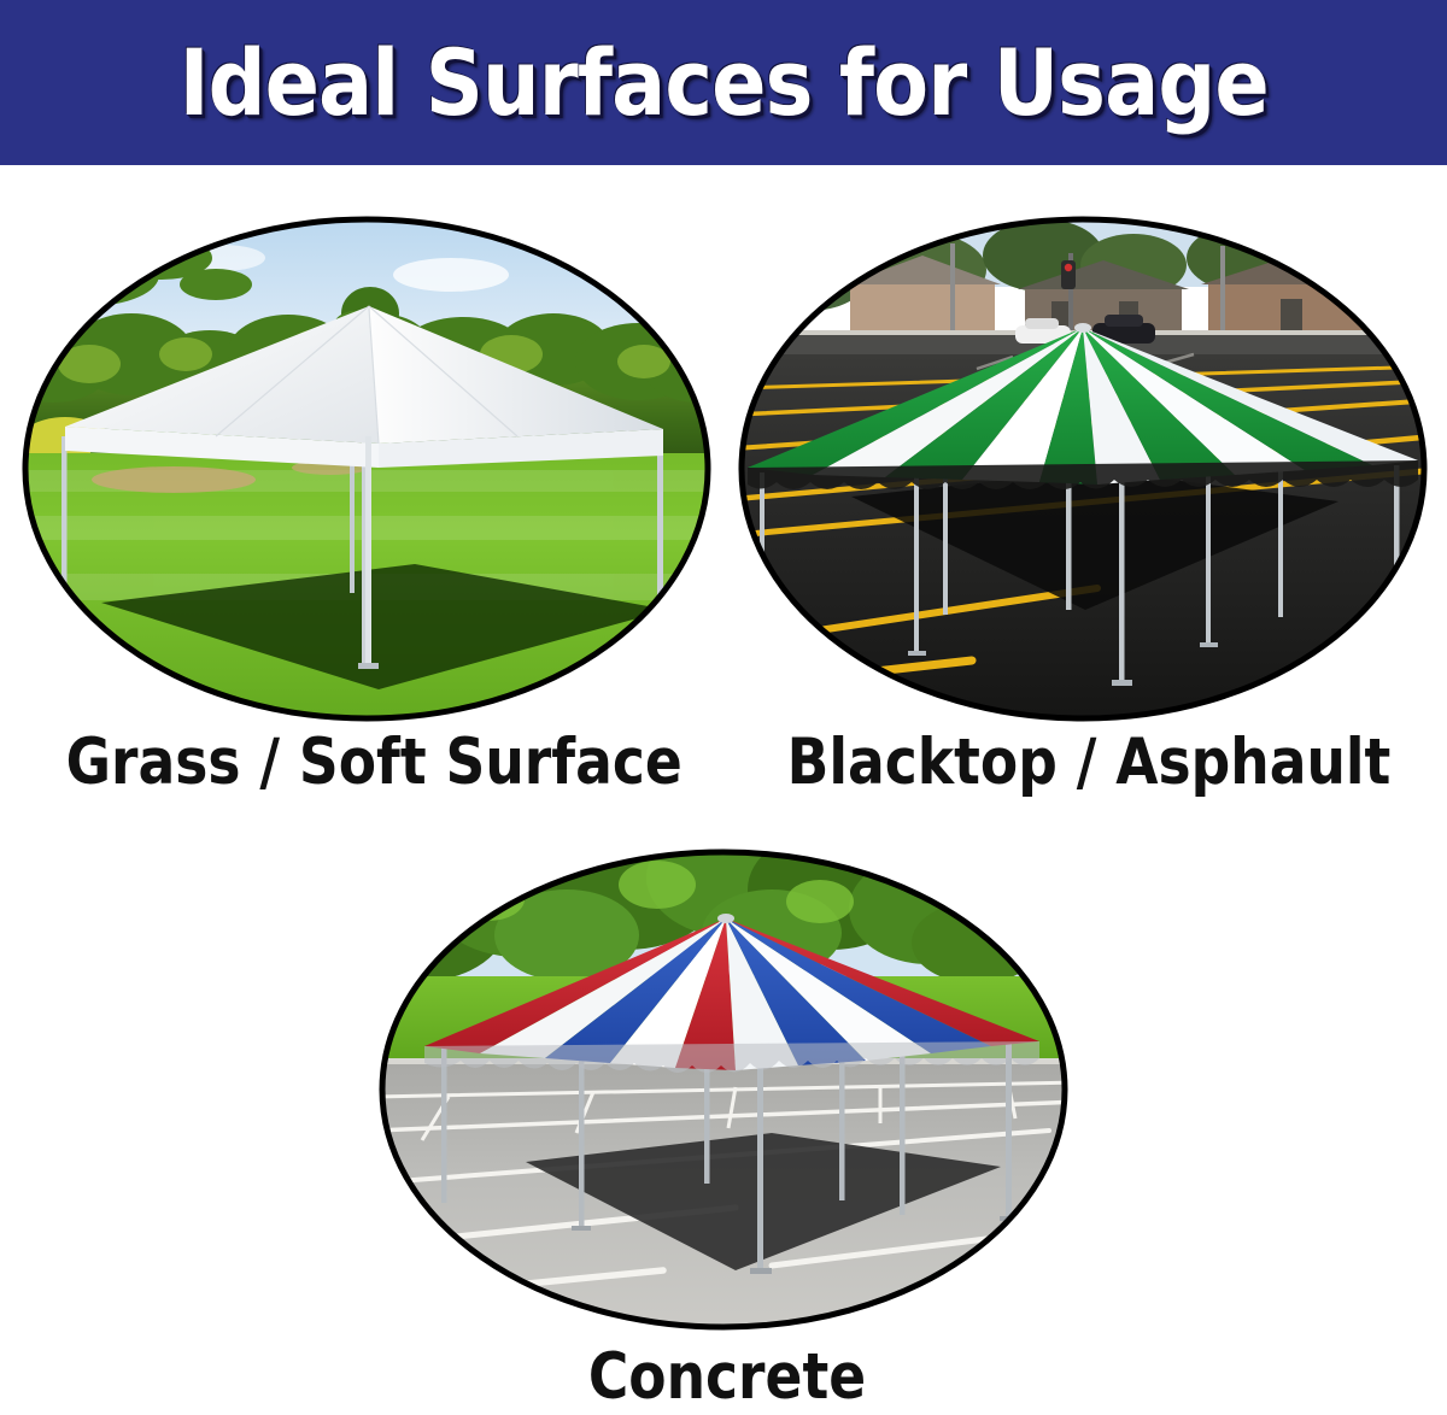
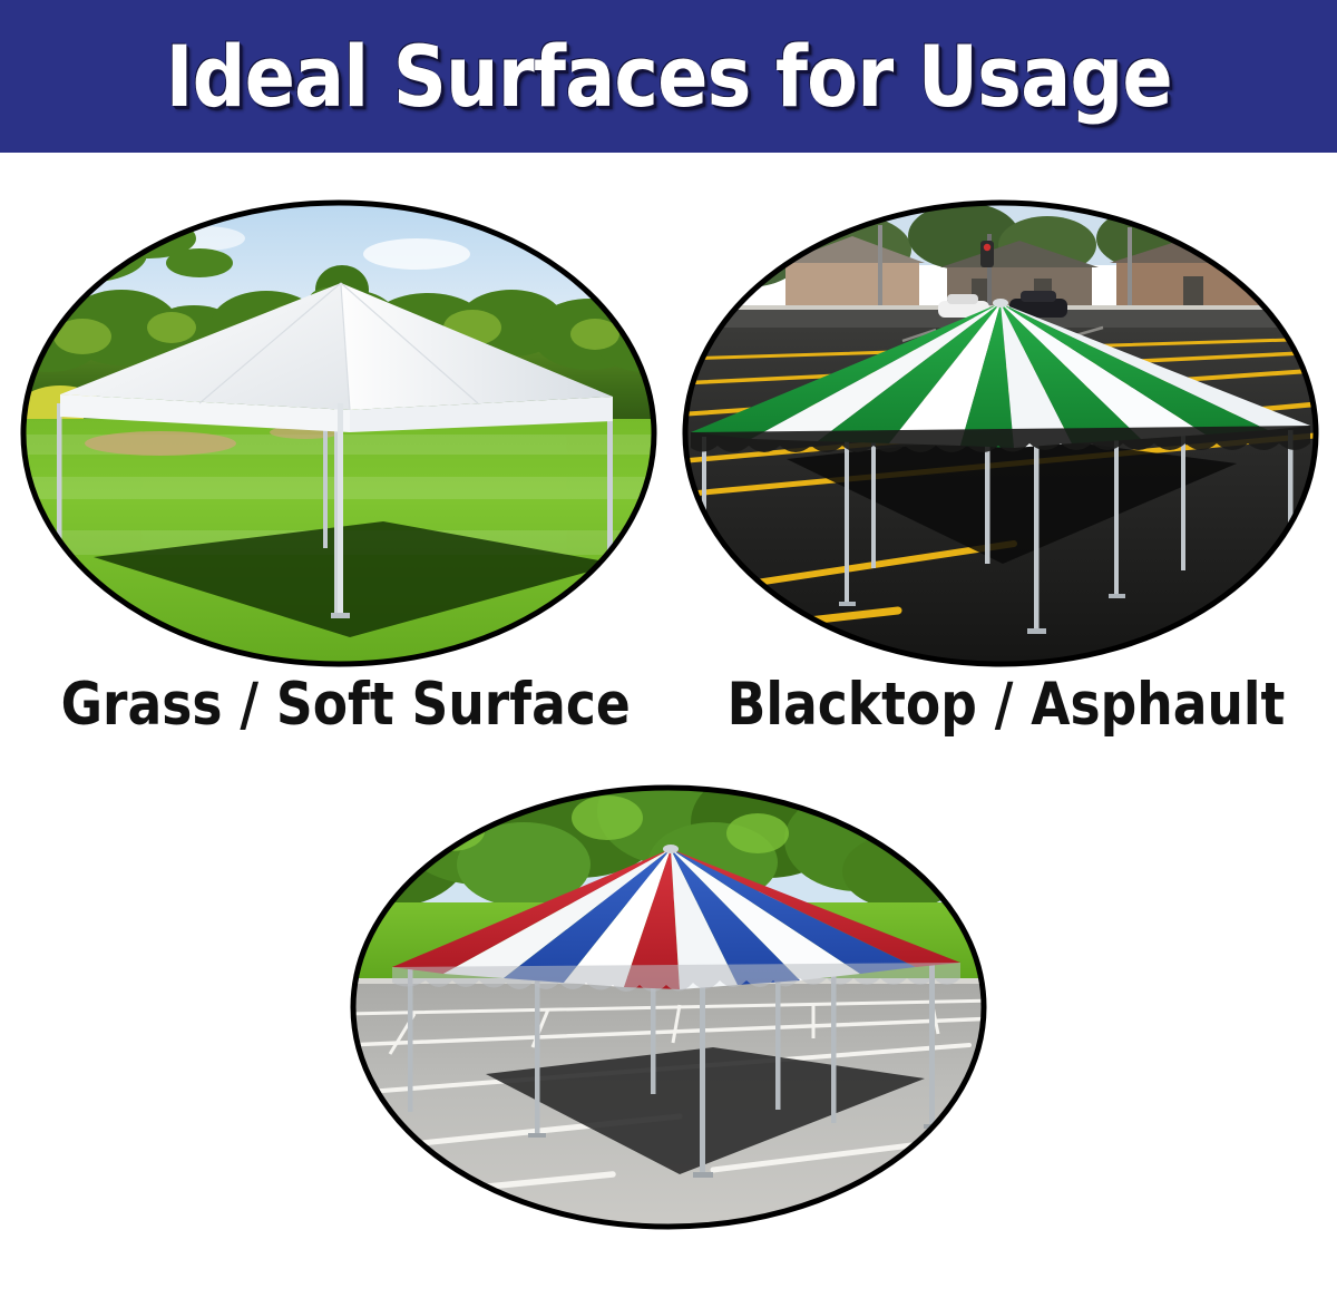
  Ideal Surfaces for Usage
  Grass / Soft Surface
  Blacktop / Asphault
- Concrete
